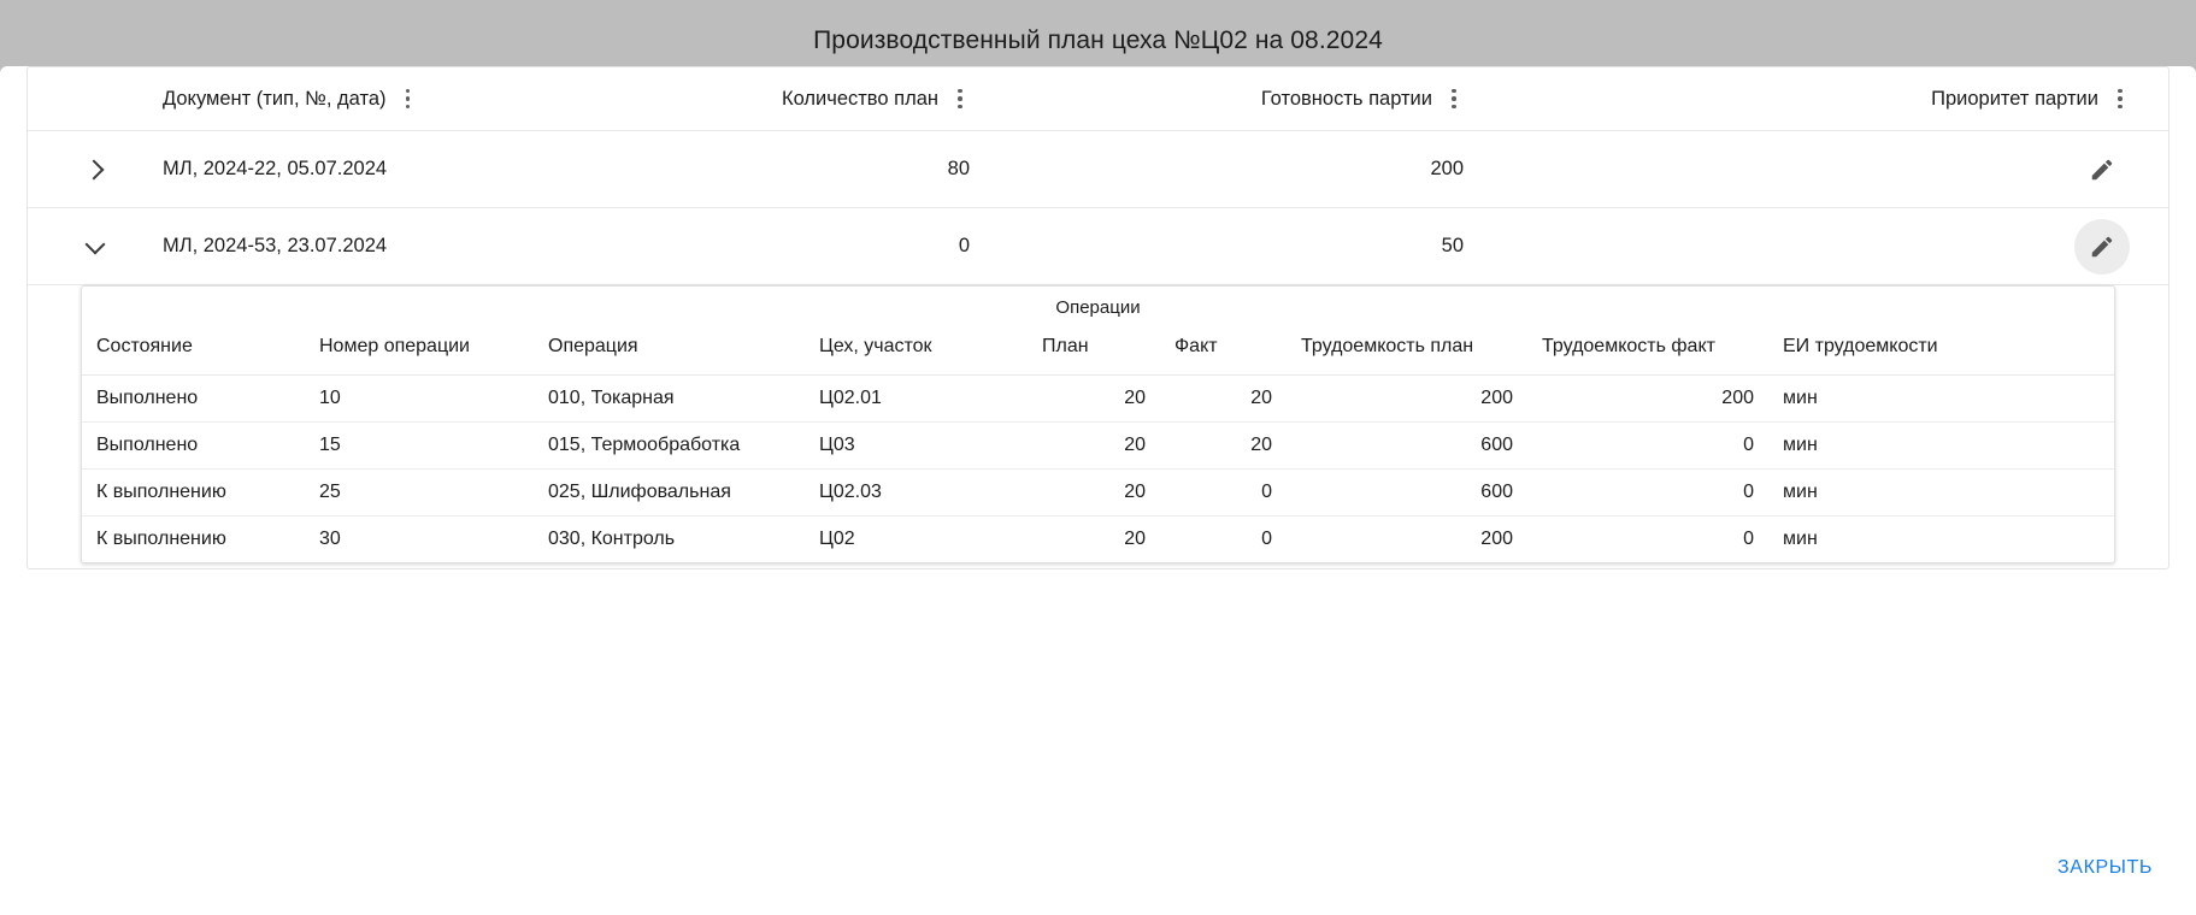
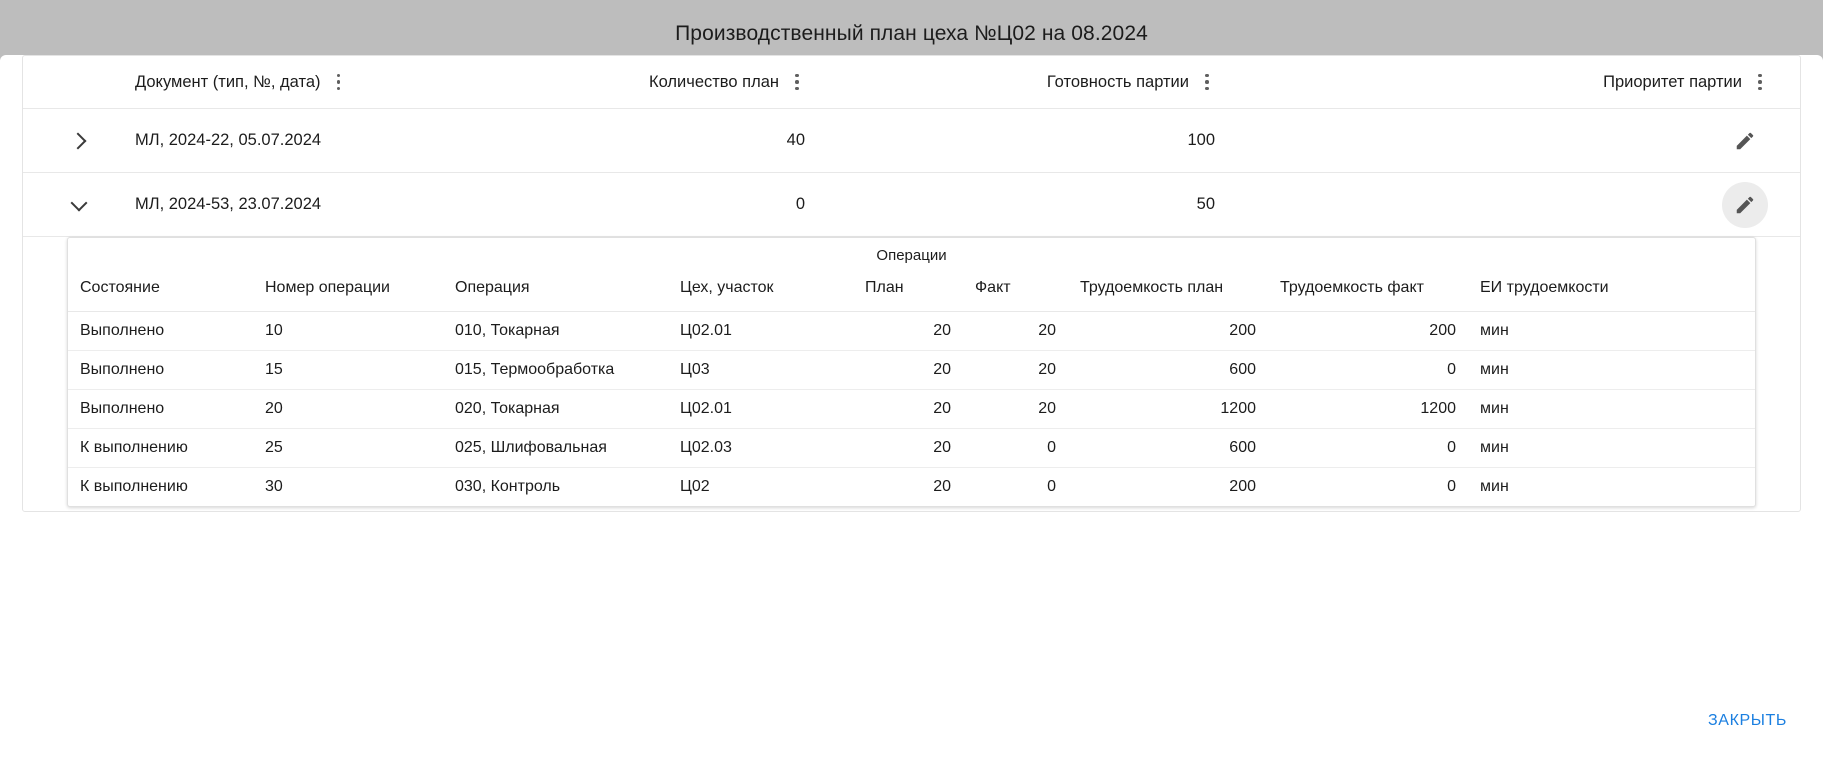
  Производственный план цеха №Ц02 на 08.2024
  Документ (тип, №, дата)
  Количество план
  Готовность партии
  Приоритет партии
  МЛ, 2024-22, 05.07.2024
- 80
+ 40
- 200
+ 100
  МЛ, 2024-53, 23.07.2024
  0
  50
  Операции
  Состояние	Номер операции	Операция	Цех, участок	План	Факт	Трудоемкость план	Трудоемкость факт	ЕИ трудоемкости
  Выполнено	10	010, Токарная	Ц02.01	20	20	200	200	мин
  Выполнено	15	015, Термообработка	Ц03	20	20	600	0	мин
+ Выполнено	20	020, Токарная	Ц02.01	20	20	1200	1200	мин
  К выполнению	25	025, Шлифовальная	Ц02.03	20	0	600	0	мин
  К выполнению	30	030, Контроль	Ц02	20	0	200	0	мин
  ЗАКРЫТЬ
